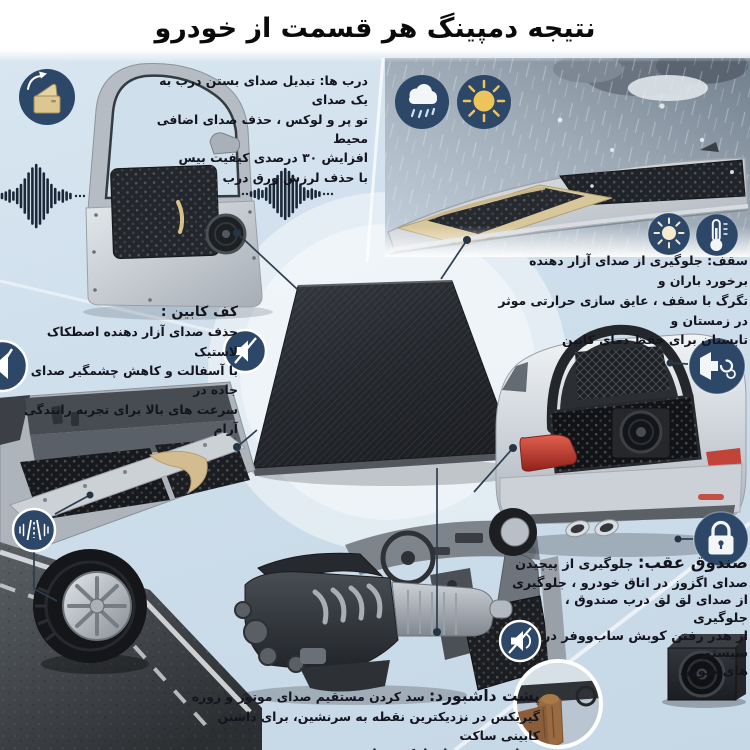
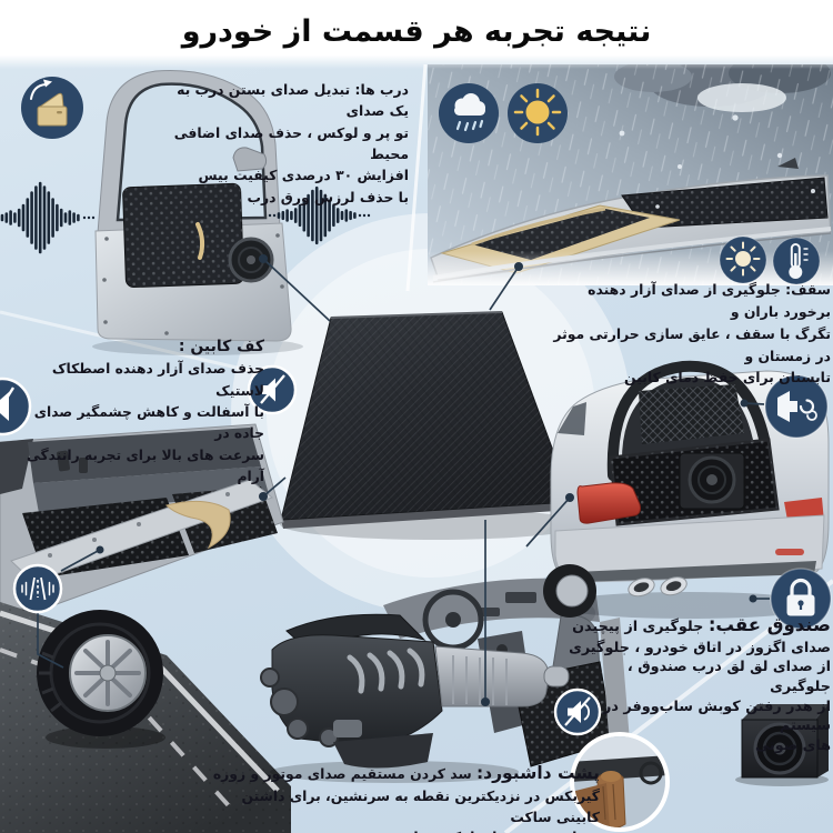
- نتیجه دمپینگ هر قسمت از خودرو
+ نتیجه تجربه هر قسمت از خودرو
  درب ها: تبدیل صدای بستن درب به یک صدای
  تو پر و لوکس ، حذف صدای اضافی محیط
  افزایش ۳۰ درصدی کیفیت بیس
  با حذف لرزش ورق درب
  سقف: جلوگیری از صدای آزار دهنده برخورد باران و
  تگرگ با سقف ، عایق سازی حرارتی موثر در زمستان و
  تابستان برای حفظ دمای کابین
  کف کابین :
  حذف صدای آزار دهنده اصطکاک لاستیک
  با آسفالت و کاهش چشمگیر صدای جاده در
  سرعت های بالا برای تجربه رانندگی آرام
  صندوق عقب: جلوگیری از پیچیدن
  صدای اگزوز در اتاق خودرو ، جلوگیری
  از صدای لق لق درب صندوق ، جلوگیری
  از هدر رفتن کوبش ساب‌ووفر در سیستم
  های صوتی
  پشت داشبورد: سد کردن مستقیم صدای موتور و زوزه
  گیربکس در نزدیکترین نقطه به سرنشین، برای داشتن کابینی ساکت
